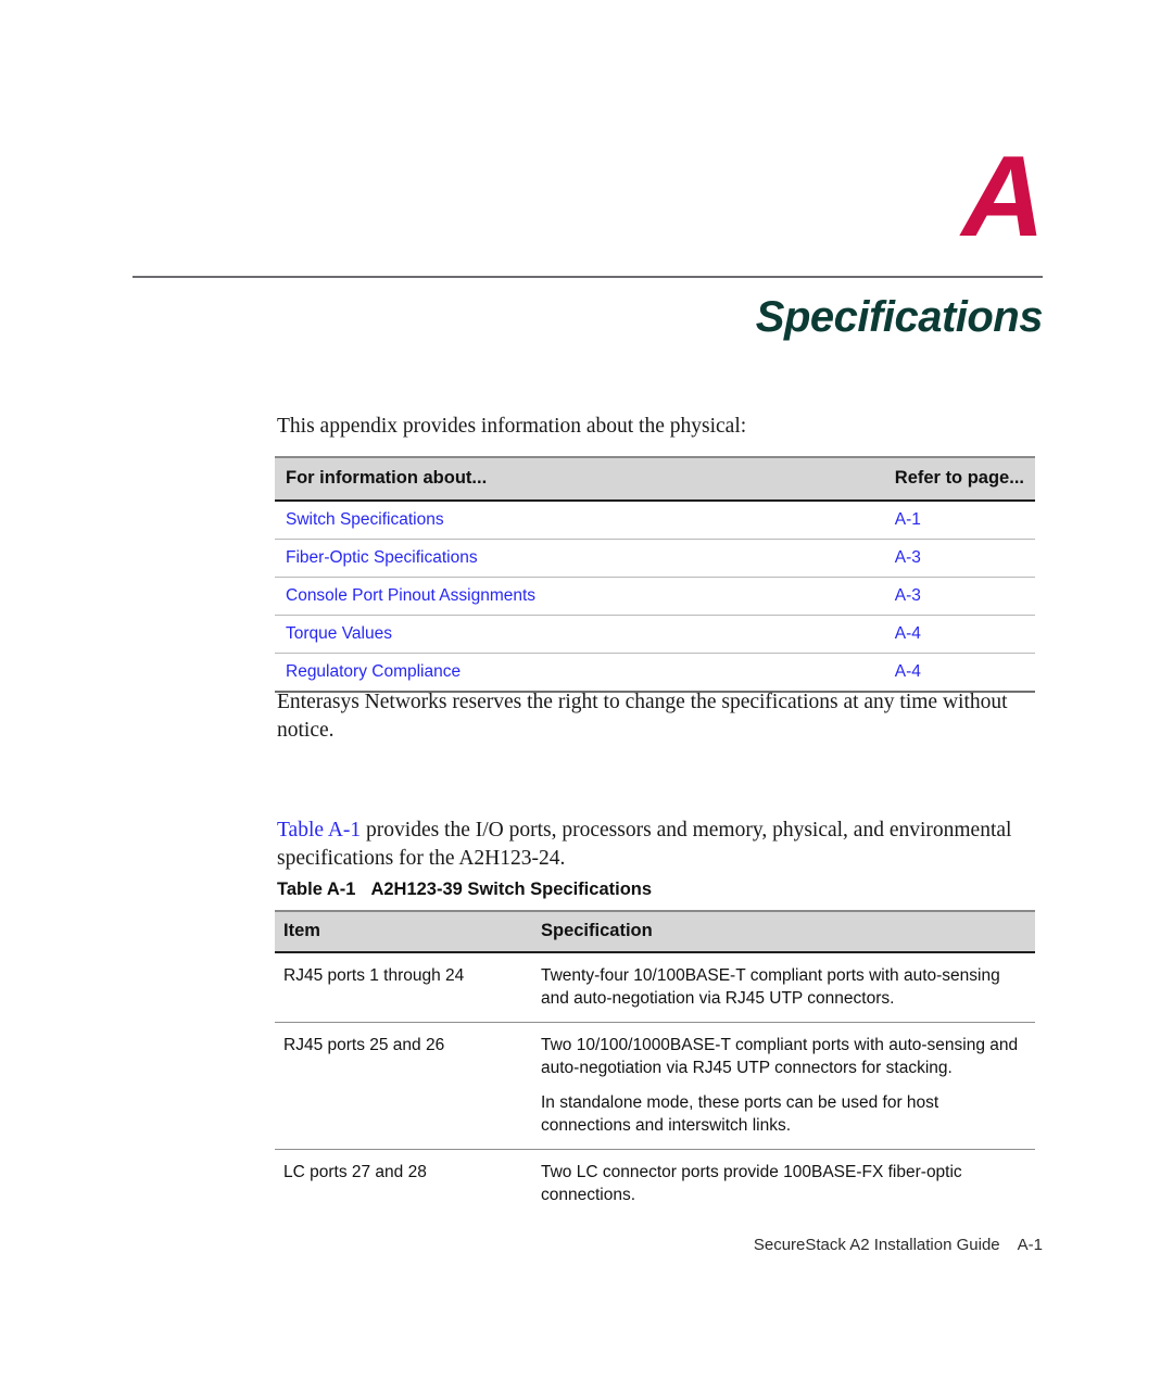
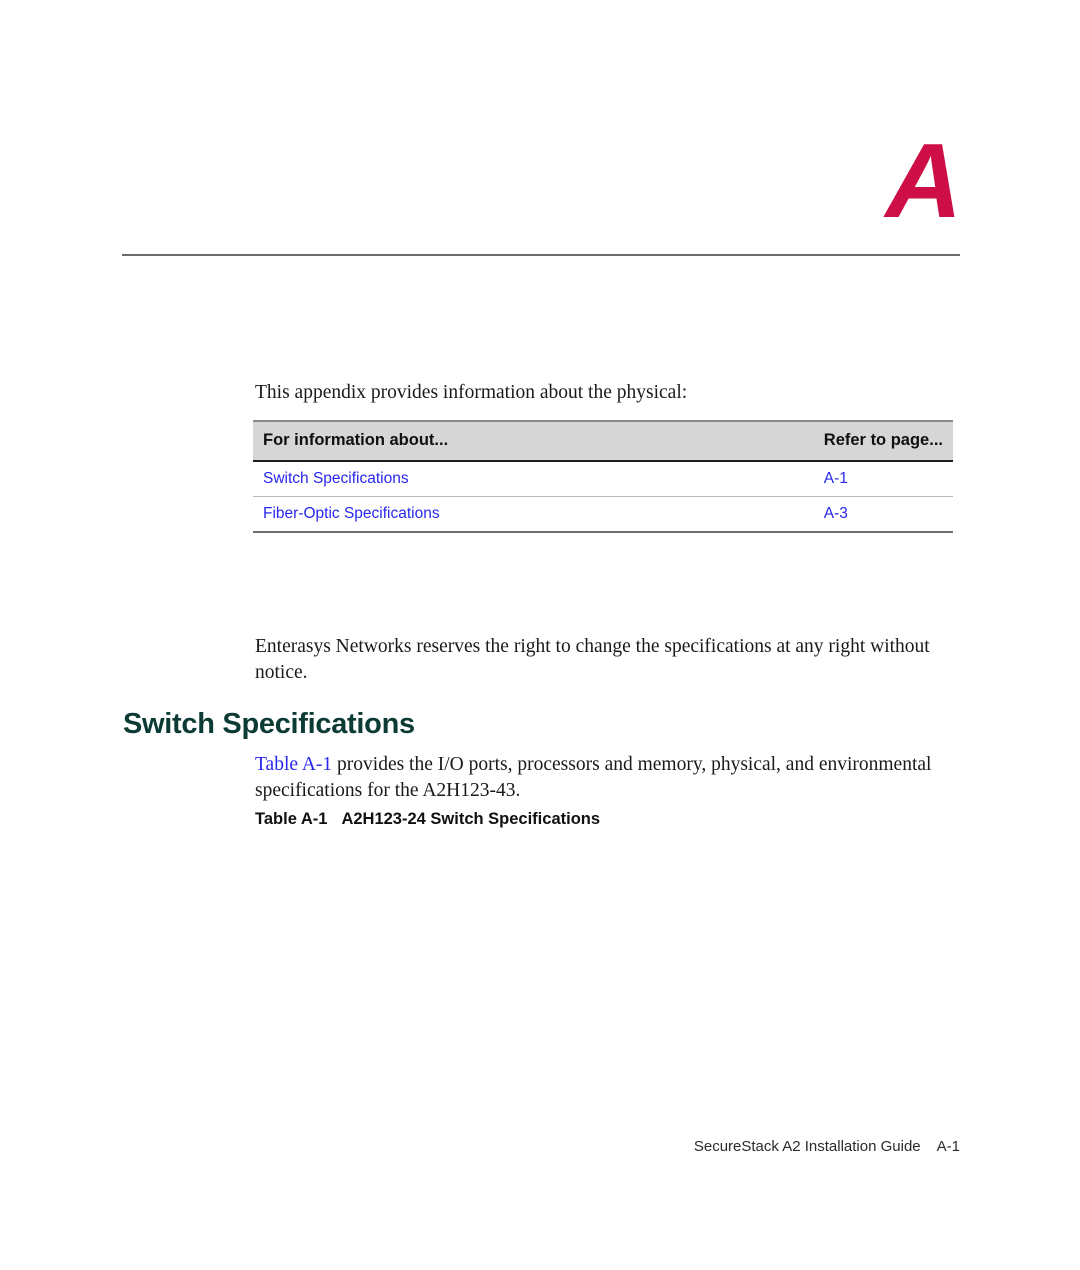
  A
- Specifications
  This appendix provides information about the physical:
  For information about...	Refer to page...
  Switch Specifications	A-1
  Fiber-Optic Specifications	A-3
- Console Port Pinout Assignments	A-3
- Torque Values	A-4
- Regulatory Compliance	A-4
- Enterasys Networks reserves the right to change the specifications at any time without notice.
+ Enterasys Networks reserves the right to change the specifications at any right without notice.
+ Switch Specifications
- Table A-1 provides the I/O ports, processors and memory, physical, and environmental specifications for the A2H123-24.
+ Table A-1 provides the I/O ports, processors and memory, physical, and environmental specifications for the A2H123-43.
- Table A-1 A2H123-39 Switch Specifications
+ Table A-1 A2H123-24 Switch Specifications
- Item	Specification
- RJ45 ports 1 through 24	Twenty-four 10/100BASE-T compliant ports with auto-sensing and auto-negotiation via RJ45 UTP connectors.
- RJ45 ports 25 and 26	Two 10/100/1000BASE-T compliant ports with auto-sensing and auto-negotiation via RJ45 UTP connectors for stacking. In standalone mode, these ports can be used for host connections and interswitch links.
- LC ports 27 and 28	Two LC connector ports provide 100BASE-FX fiber-optic connections.
  SecureStack A2 Installation Guide A-1
